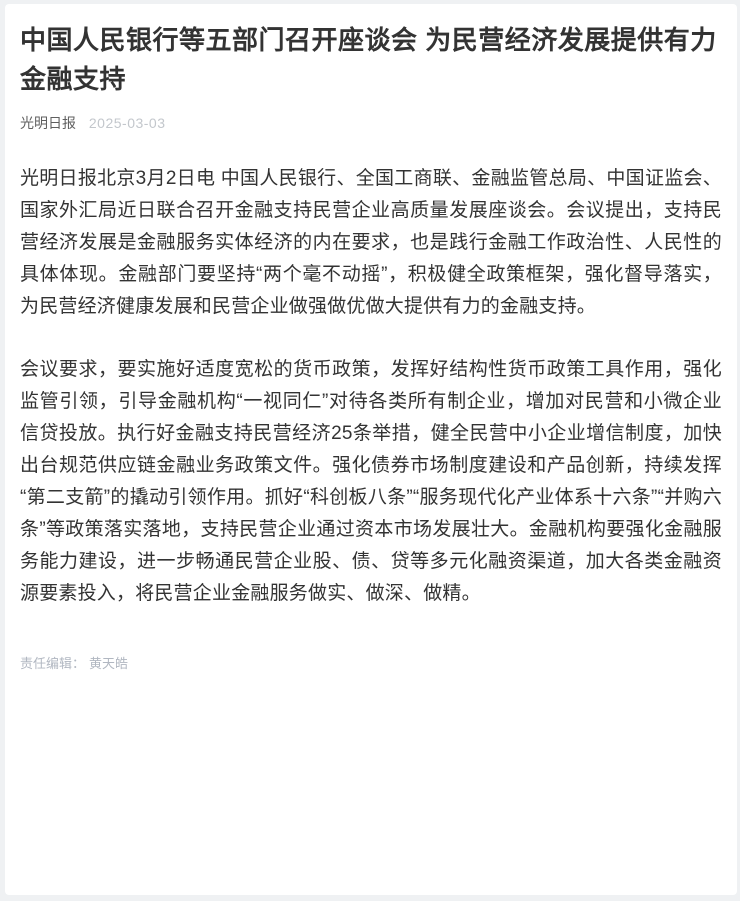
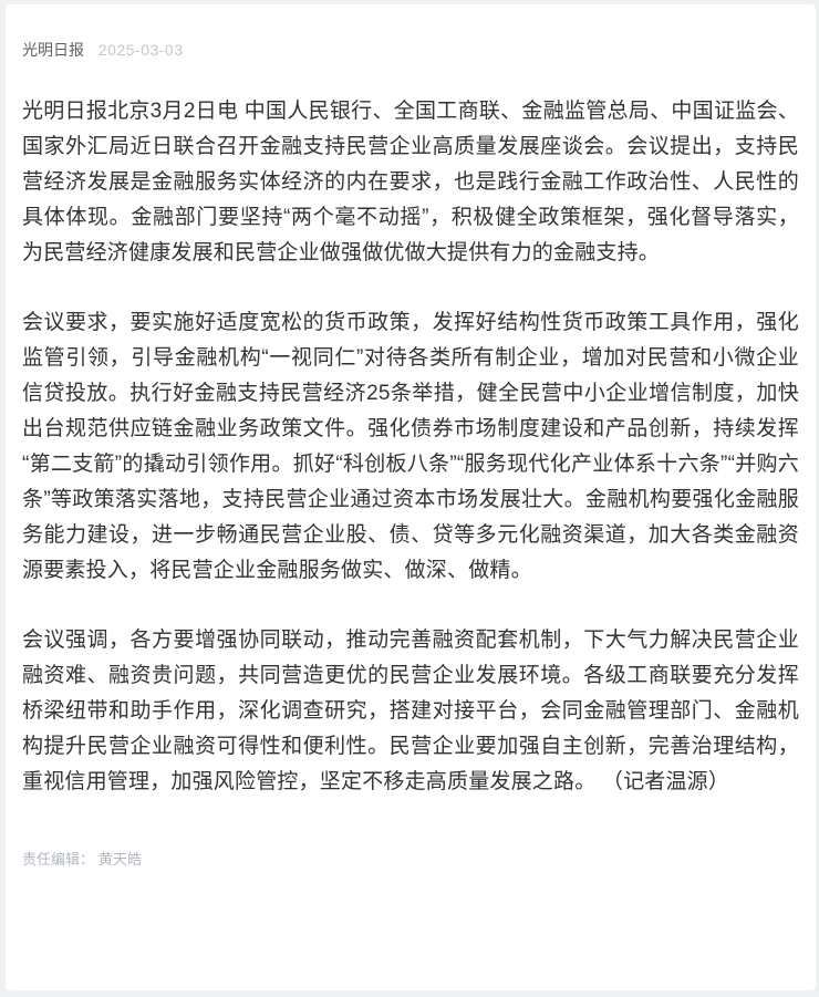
- 中国人民银行等五部门召开座谈会 为民营经济发展提供有力金融支持
  光明日报 2025-03-03
  光明日报北京3月2日电 中国人民银行、全国工商联、金融监管总局、中国证监会、国家外汇局近日联合召开金融支持民营企业高质量发展座谈会。会议提出，支持民营经济发展是金融服务实体经济的内在要求，也是践行金融工作政治性、人民性的具体体现。金融部门要坚持“两个毫不动摇”，积极健全政策框架，强化督导落实，为民营经济健康发展和民营企业做强做优做大提供有力的金融支持。
  会议要求，要实施好适度宽松的货币政策，发挥好结构性货币政策工具作用，强化监管引领，引导金融机构“一视同仁”对待各类所有制企业，增加对民营和小微企业信贷投放。执行好金融支持民营经济25条举措，健全民营中小企业增信制度，加快出台规范供应链金融业务政策文件。强化债券市场制度建设和产品创新，持续发挥“第二支箭”的撬动引领作用。抓好“科创板八条”“服务现代化产业体系十六条”“并购六条”等政策落实落地，支持民营企业通过资本市场发展壮大。金融机构要强化金融服务能力建设，进一步畅通民营企业股、债、贷等多元化融资渠道，加大各类金融资源要素投入，将民营企业金融服务做实、做深、做精。
+ 会议强调，各方要增强协同联动，推动完善融资配套机制，下大气力解决民营企业融资难、融资贵问题，共同营造更优的民营企业发展环境。各级工商联要充分发挥桥梁纽带和助手作用，深化调查研究，搭建对接平台，会同金融管理部门、金融机构提升民营企业融资可得性和便利性。民营企业要加强自主创新，完善治理结构，重视信用管理，加强风险管控，坚定不移走高质量发展之路。 （记者温源）
  责任编辑： 黄天皓
